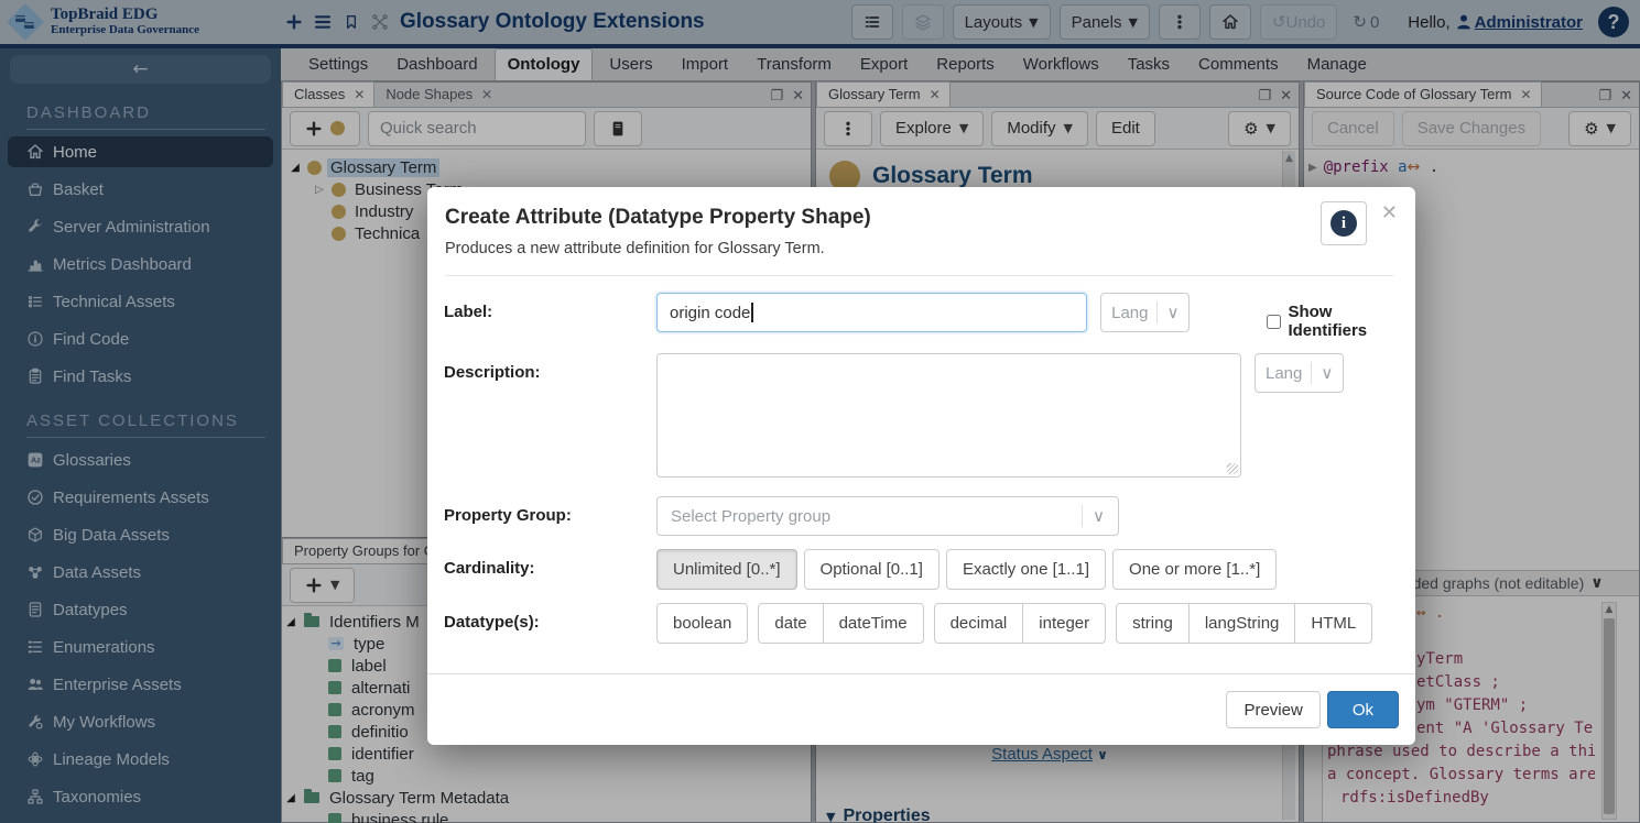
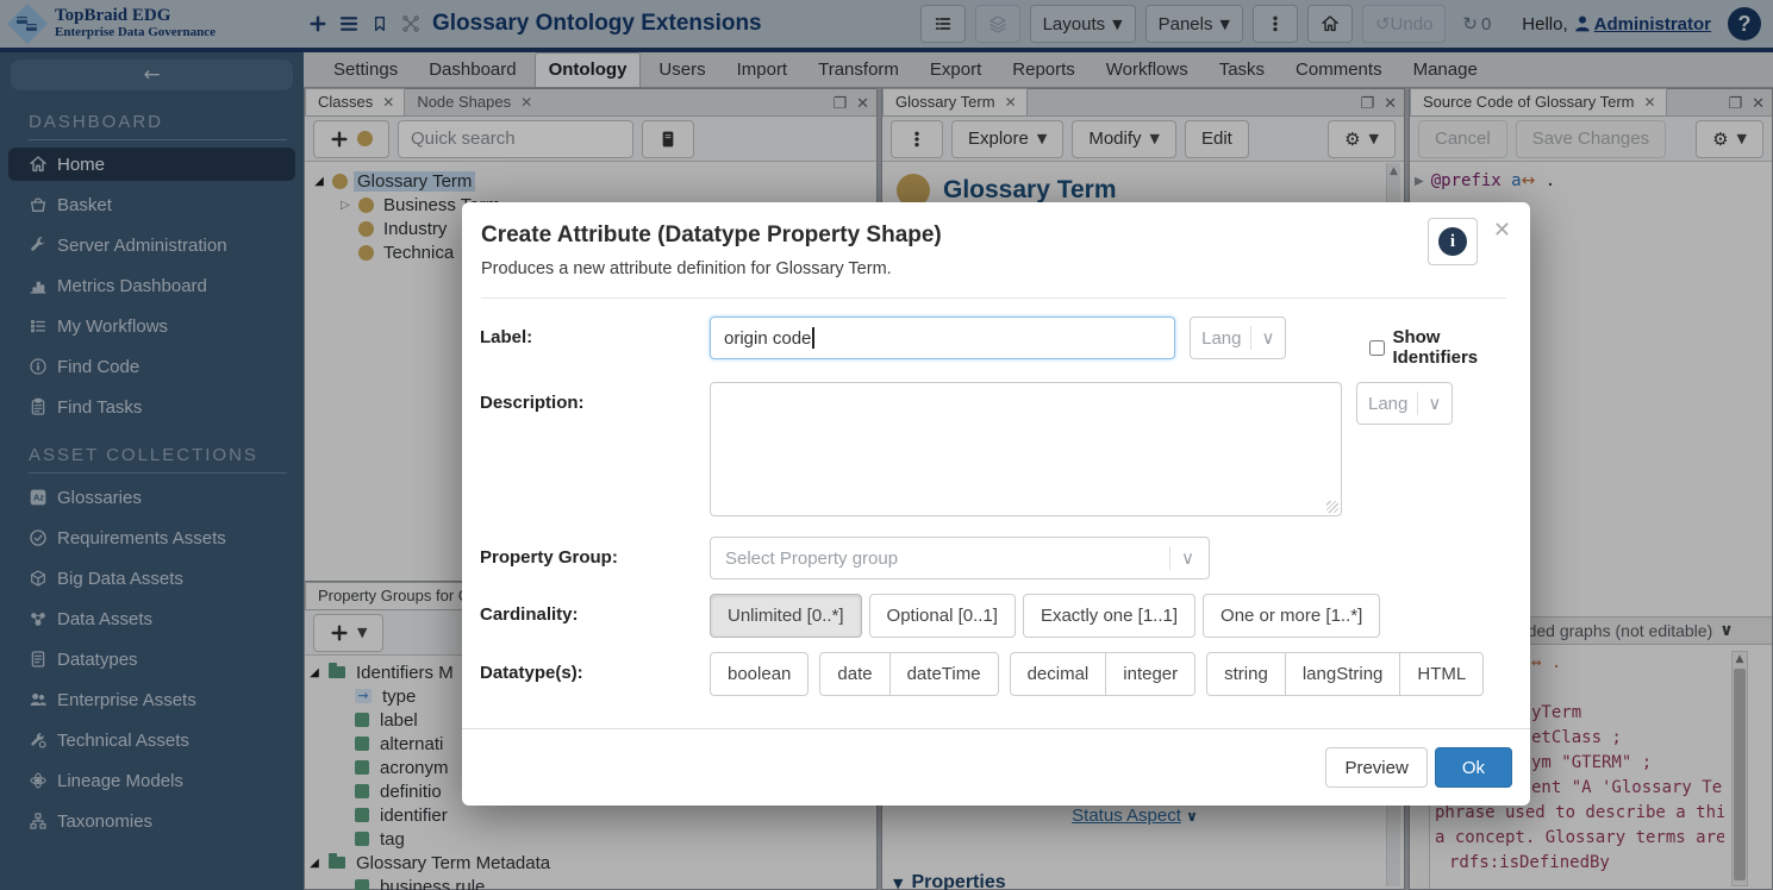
  TopBraid EDG
  Enterprise Data Governance
  Glossary Ontology Extensions
  Layouts
  ▼
  Panels
  ▼
  ↺
  Undo
  ↻
  0
  Hello,
  Administrator
  ?
  ←
  DASHBOARD
  Home
  Basket
  Server Administration
  Metrics Dashboard
- Technical Assets
+ My Workflows
  Find Code
  Find Tasks
  ASSET COLLECTIONS
  Az
  Glossaries
  Requirements Assets
  Big Data Assets
  Data Assets
  Datatypes
- Enumerations
  Enterprise Assets
- My Workflows
+ Technical Assets
  Lineage Models
  Taxonomies
  Settings
  Dashboard
  Ontology
  Users
  Import
  Transform
  Export
  Reports
  Workflows
  Tasks
  Comments
  Manage
  Classes
  ✕
  Node Shapes
  ✕
  ❐
  ✕
  Quick search
  ◢
  Glossary Term
  ▷
  Industry
  Technica
  Property Groups for
  ▼
  ◢
  Identifiers M
  →
  type
  label
  alternati
  acronym
  definitio
  identifier
  tag
  ◢
  Glossary Term Metadata
  business rule
  Glossary Term
  ✕
  ❐
  ✕
  Explore
  ▼
  Modify
  ▼
  Edit
  ⚙
  ▼
  Glossary Term
  ▲
  Status Aspect ∨
  ▼
  Properties
  Source Code of Glossary Term
  ✕
  ❐
  ✕
  Cancel
  Save Changes
  ⚙
  ▼
  ▶
  @prefix a↔ .
  ded graphs (not editable)
  ∨
  ↔ .
  yTerm
  etClass ;
  ym "GTERM" ;
  ent "A 'Glossary Te
  phrase used to describe a thi
  a concept. Glossary terms are
  rdfs:isDefinedBy
  ▲
  Create Attribute (Datatype Property Shape)
  Produces a new attribute definition for Glossary Term.
  i
  ✕
  Label:
  origin code
  Lang
  ∨
  Show Identifiers
  Description:
  Lang
  ∨
  Property Group:
  Select Property group
  ∨
  Cardinality:
  Unlimited [0..*]
  Optional [0..1]
  Exactly one [1..1]
  One or more [1..*]
  Datatype(s):
  boolean
  date
  dateTime
  decimal
  integer
  string
  langString
  HTML
  Preview
  Ok
